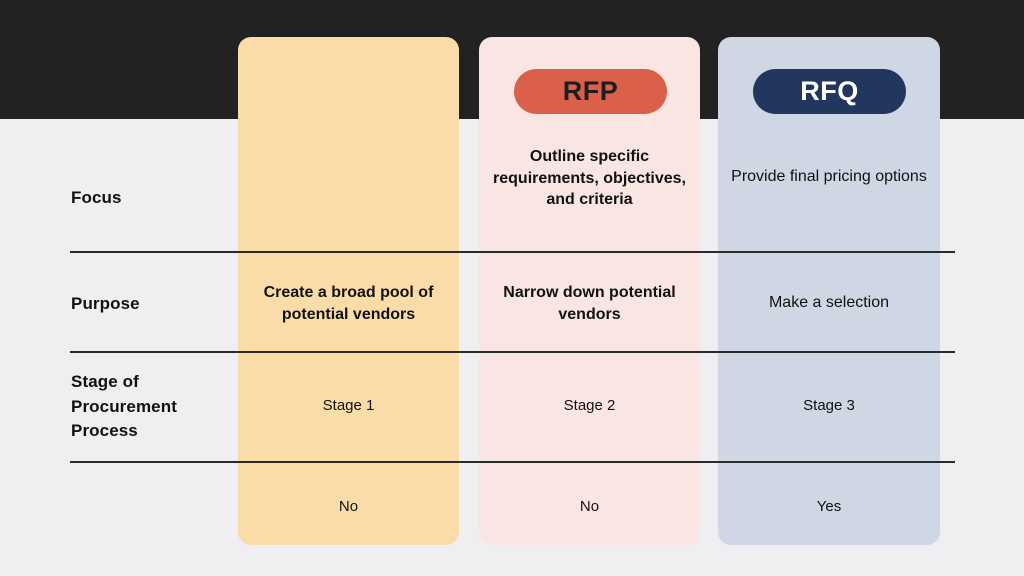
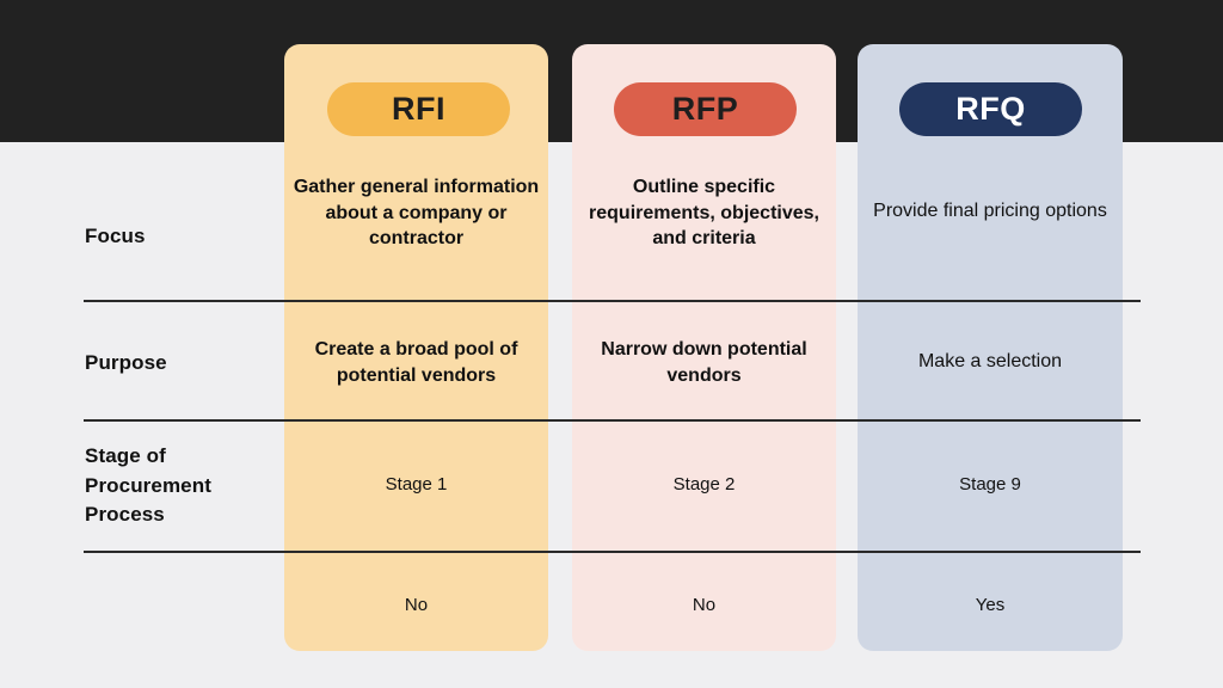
+ RFI
  RFP
  RFQ
  Focus
+ Gather general information about a company or contractor
  Outline specific requirements, objectives, and criteria
  Provide final pricing options
  Purpose
  Create a broad pool of potential vendors
  Narrow down potential vendors
  Make a selection
  Stage of Procurement Process
  Stage 1
  Stage 2
- Stage 3
+ Stage 9
  No
  No
  Yes
